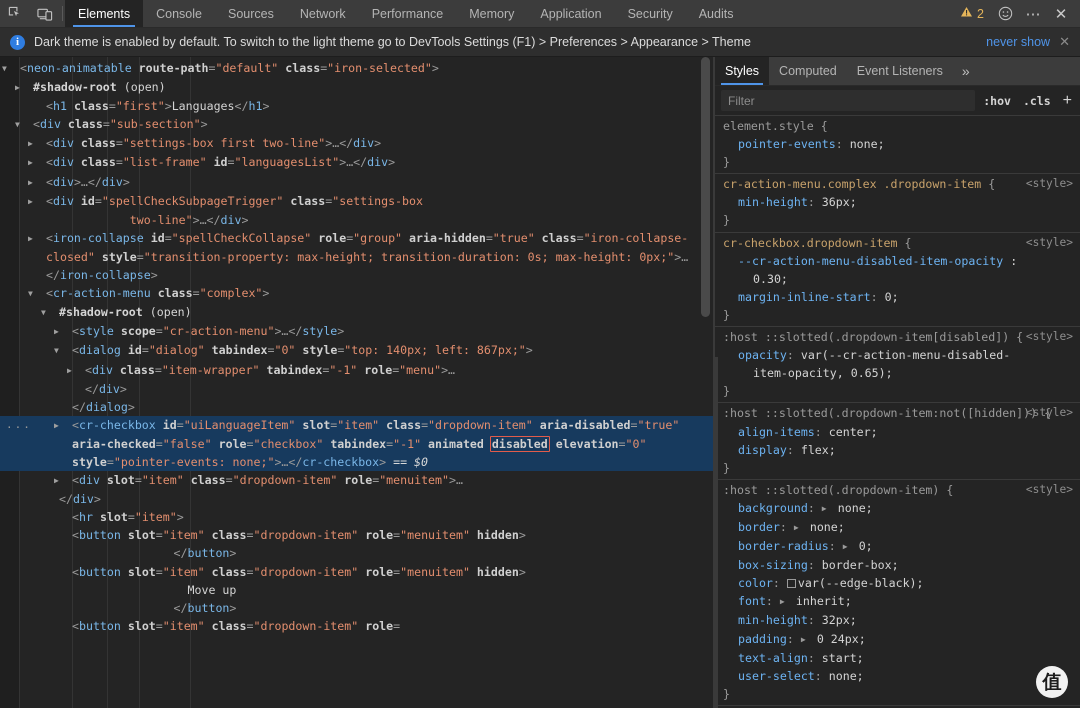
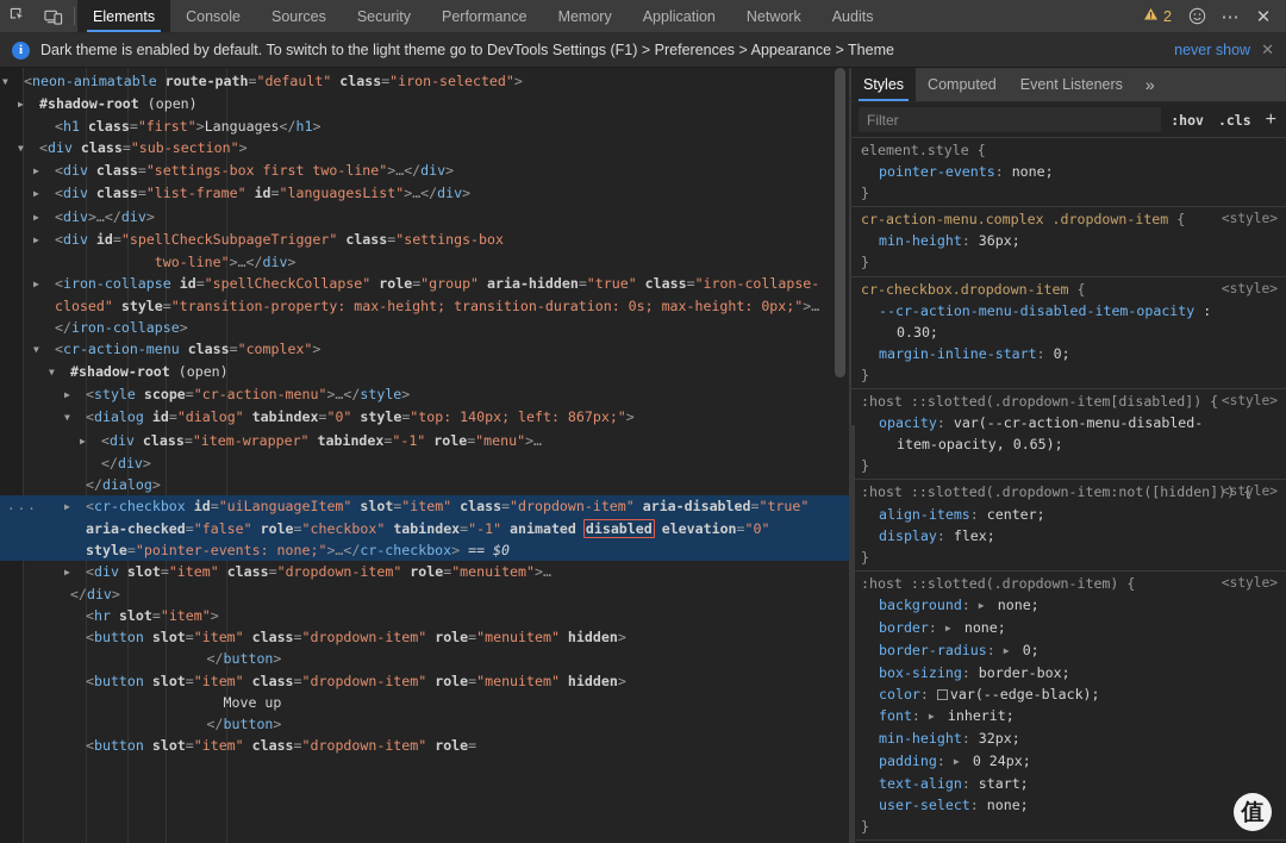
  Elements
  Console
  Sources
- Network
+ Security
  Performance
  Memory
  Application
- Security
+ Network
  Audits
  2
  ⋯
  ✕
  i
  Dark theme is enabled by default. To switch to the light theme go to DevTools Settings (F1) > Preferences > Appearance > Theme
  never show
  ✕
  ▼ <neon-animatable route-path="default" class="iron-selected">
  ▶ #shadow-root (open)
  <h1 class="first">Languages</h1>
  ▼ <div class="sub-section">
  ▶ <div class="settings-box first two-line">…</div>
  ▶ <div class="list-frame" id="languagesList">…</div>
  ▶ <div>…</div>
  ▶ <div id="spellCheckSubpageTrigger" class="settings-box
  two-line">…</div>
  ▶ <iron-collapse id="spellCheckCollapse" role="group" aria-hidden="true" class="iron-collapse-closed" style="transition-property: max-height; transition-duration: 0s; max-height: 0px;">…</iron-collapse>
  ▼ <cr-action-menu class="complex">
  ▼ #shadow-root (open)
  ▶ <style scope="cr-action-menu">…</style>
  ▼ <dialog id="dialog" tabindex="0" style="top: 140px; left: 867px;">
  ▶ <div class="item-wrapper" tabindex="-1" role="menu">…
  </div>
  </dialog>
  ···
  ▶ <cr-checkbox id="uiLanguageItem" slot="item" class="dropdown-item" aria-disabled="true" aria-checked="false" role="checkbox" tabindex="-1" animated disabled elevation="0" style="pointer-events: none;">…</cr-checkbox> == $0
  ▶ <div slot="item" class="dropdown-item" role="menuitem">…
  </div>
  <hr slot="item">
  <button slot="item" class="dropdown-item" role="menuitem" hidden>
  </button>
  <button slot="item" class="dropdown-item" role="menuitem" hidden>
  Move up
  </button>
  <button slot="item" class="dropdown-item" role=
  Styles
  Computed
  Event Listeners
  »
  Filter
  :hov
  .cls
  +
  element.style {
  pointer-events: none;
  }
  cr-action-menu.complex .dropdown-item {
  <style>
  min-height: 36px;
  }
  cr-checkbox.dropdown-item {
  <style>
  --cr-action-menu-disabled-item-opacity :
  0.30;
  margin-inline-start: 0;
  }
  :host ::slotted(.dropdown-item[disabled]) {
  <style>
  opacity: var(--cr-action-menu-disabled-
  item-opacity, 0.65);
  }
  :host ::slotted(.dropdown-item:not([hidden])) {
  <style>
  align-items: center;
  display: flex;
  }
  :host ::slotted(.dropdown-item) {
  <style>
  background: ▶ none;
  border: ▶ none;
  border-radius: ▶ 0;
  box-sizing: border-box;
  color: var(--edge-black);
  font: ▶ inherit;
  min-height: 32px;
  padding: ▶ 0 24px;
  text-align: start;
  user-select: none;
  }
  值
